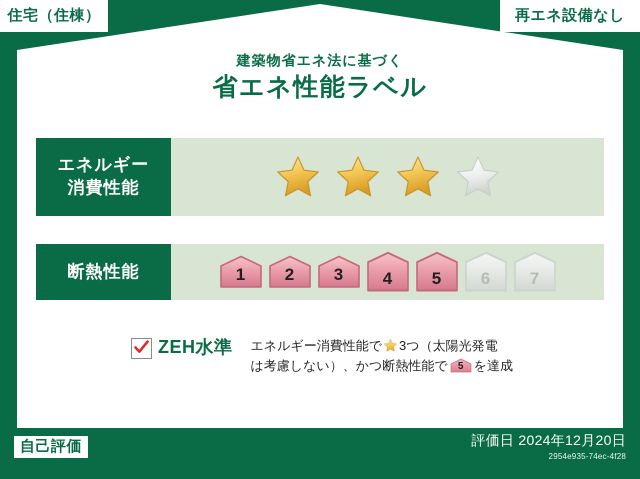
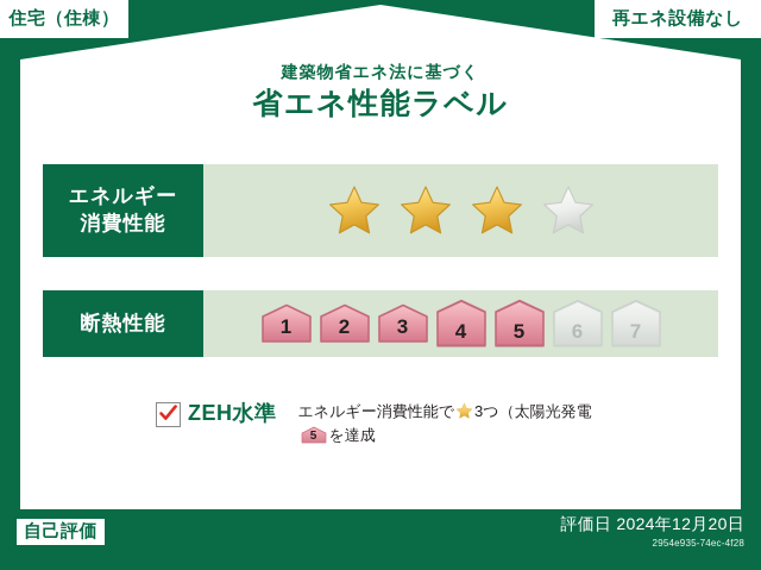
  住宅（住棟）
  再エネ設備なし
  建築物省エネ法に基づく
  省エネ性能ラベル
  エネルギー
  消費性能
  断熱性能
  1
  2
  3
  4
  5
  6
  7
  ZEH水準
  エネルギー消費性能で 3つ（太陽光発電
- は考慮しない）、かつ断熱性能で
  5
  を達成
  自己評価
  評価日 2024年12月20日
  2954e935-74ec-4f28
